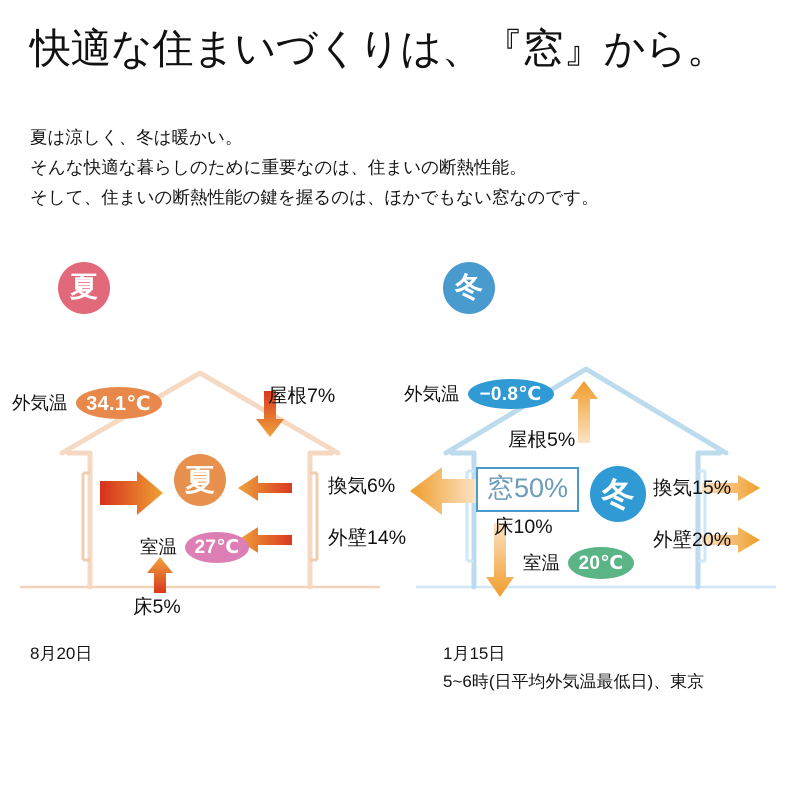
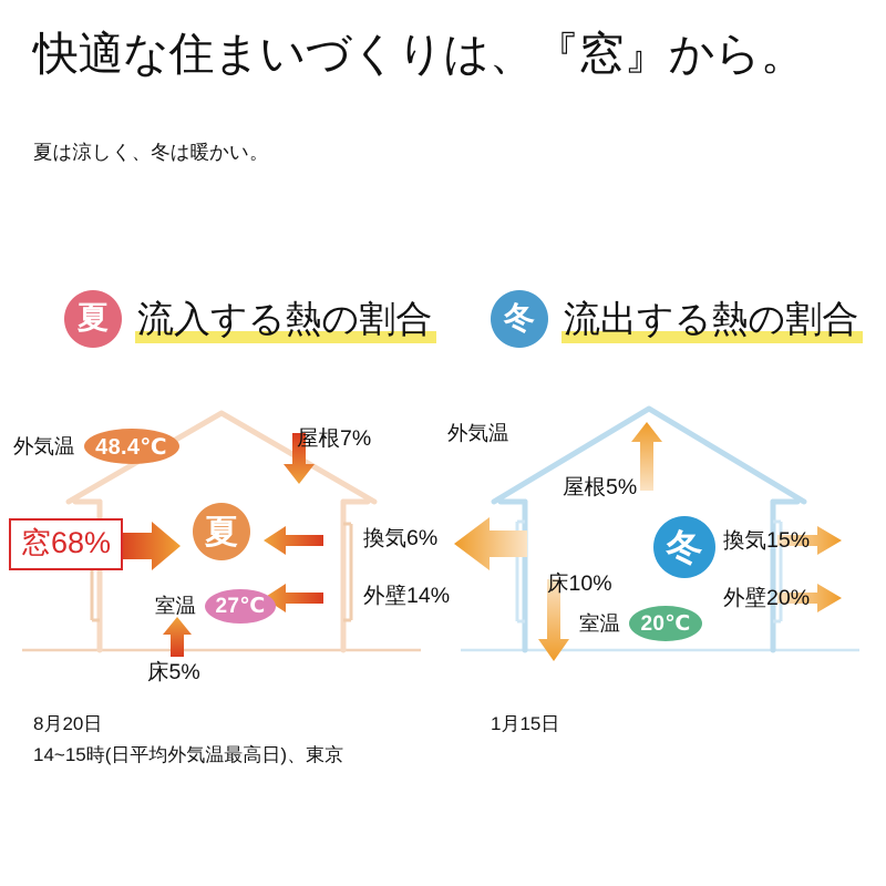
  快適な住まいづくりは、『窓』から。
  夏は涼しく、冬は暖かい。
- そんな快適な暮らしのために重要なのは、住まいの断熱性能。
- そして、住まいの断熱性能の鍵を握るのは、ほかでもない窓なのです。
  夏
+ 流入する熱の割合
  冬
+ 流出する熱の割合
  外気温
- 34.1℃
+ 48.4℃
  屋根7%
  換気6%
  外壁14%
+ 窓68%
  夏
  室温
  27℃
  床5%
  外気温
- −0.8℃
  屋根5%
- 窓50%
  冬
  換気15%
  外壁20%
  床10%
  室温
  20℃
  8月20日
+ 14~15時(日平均外気温最高日)、東京
  1月15日
- 5~6時(日平均外気温最低日)、東京
